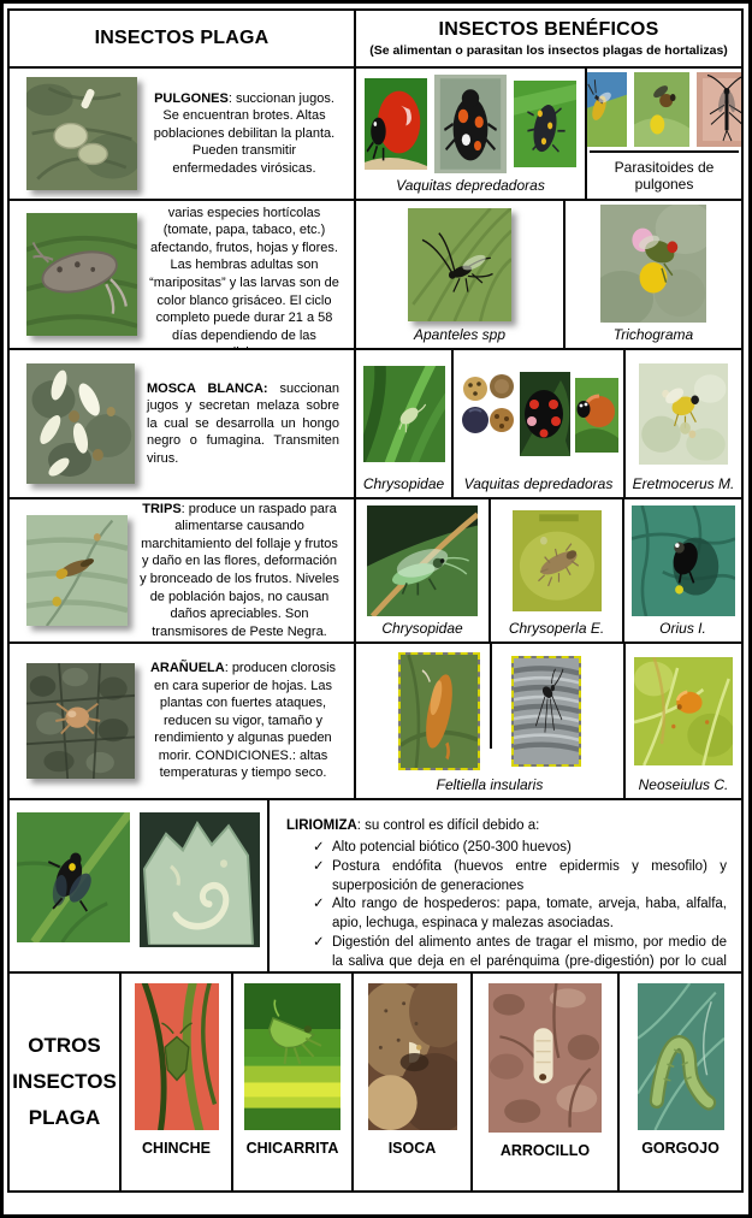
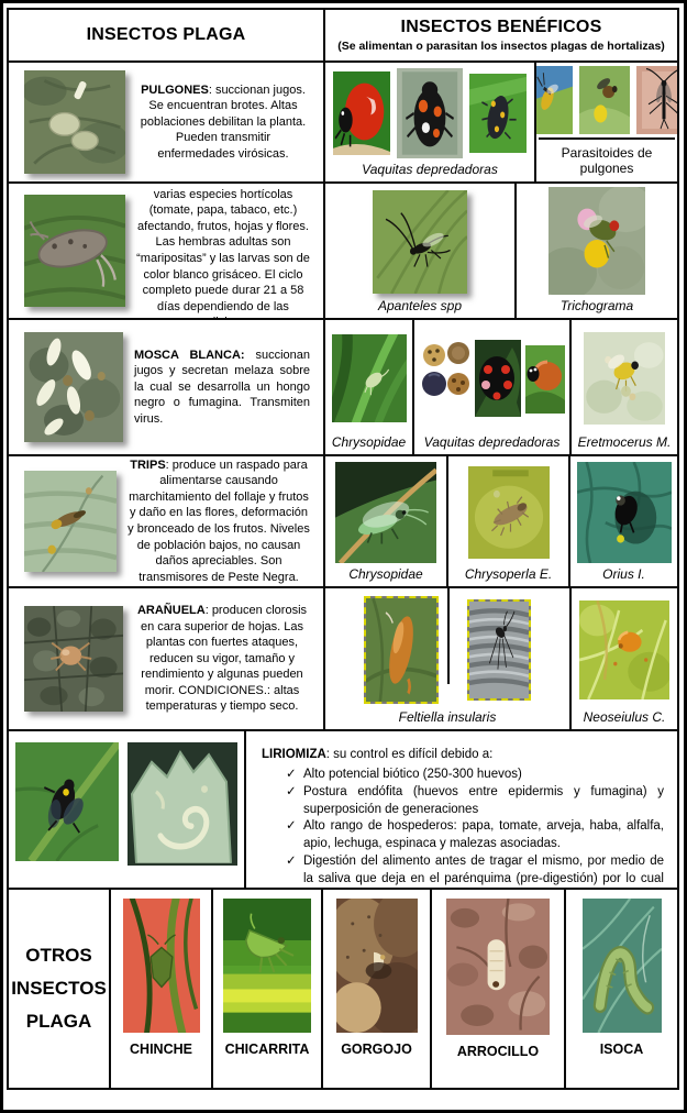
  INSECTOS PLAGA
  INSECTOS BENÉFICOS
  (Se alimentan o parasitan los insectos plagas de hortalizas)
  PULGONES: succionan jugos. Se encuentran brotes. Altas poblaciones debilitan la planta. Pueden transmitir enfermedades virósicas.
  Vaquitas depredadoras
  Parasitoides de pulgones
  varias especies hortícolas (tomate, papa, tabaco, etc.) afectando, frutos, hojas y flores. Las hembras adultas son “maripositas” y las larvas son de color blanco grisáceo. El ciclo completo puede durar 21 a 58 días dependiendo de las
  Apanteles spp
  Trichograma
  MOSCA BLANCA: succionan jugos y secretan melaza sobre la cual se desarrolla un hongo negro o fumagina. Transmiten virus.
  Chrysopidae
  Vaquitas depredadoras
  Eretmocerus M.
  TRIPS: produce un raspado para alimentarse causando marchitamiento del follaje y frutos y daño en las flores, deformación y bronceado de los frutos. Niveles de población bajos, no causan daños apreciables. Son transmisores de Peste Negra.
  Chrysopidae
  Chrysoperla E.
  Orius I.
  ARAÑUELA: producen clorosis en cara superior de hojas. Las plantas con fuertes ataques, reducen su vigor, tamaño y rendimiento y algunas pueden morir. CONDICIONES.: altas temperaturas y tiempo seco.
  Feltiella insularis
  Neoseiulus C.
  LIRIOMIZA: su control es difícil debido a:
  ✓
  Alto potencial biótico (250-300 huevos)
  ✓
- Postura endófita (huevos entre epidermis y mesofilo) y superposición de generaciones
+ Postura endófita (huevos entre epidermis y fumagina) y superposición de generaciones
  ✓
  Alto rango de hospederos: papa, tomate, arveja, haba, alfalfa, apio, lechuga, espinaca y malezas asociadas.
  ✓
  Digestión del alimento antes de tragar el mismo, por medio de la saliva que deja en el parénquima (pre-digestión) por lo cual
  OTROS INSECTOS PLAGA
  CHINCHE
  CHICARRITA
- ISOCA
+ GORGOJO
  ARROCILLO
- GORGOJO
+ ISOCA
